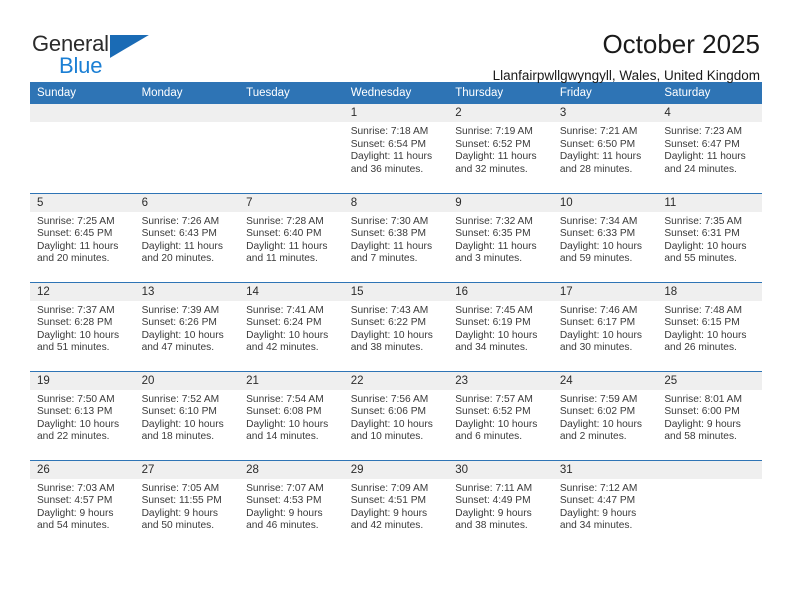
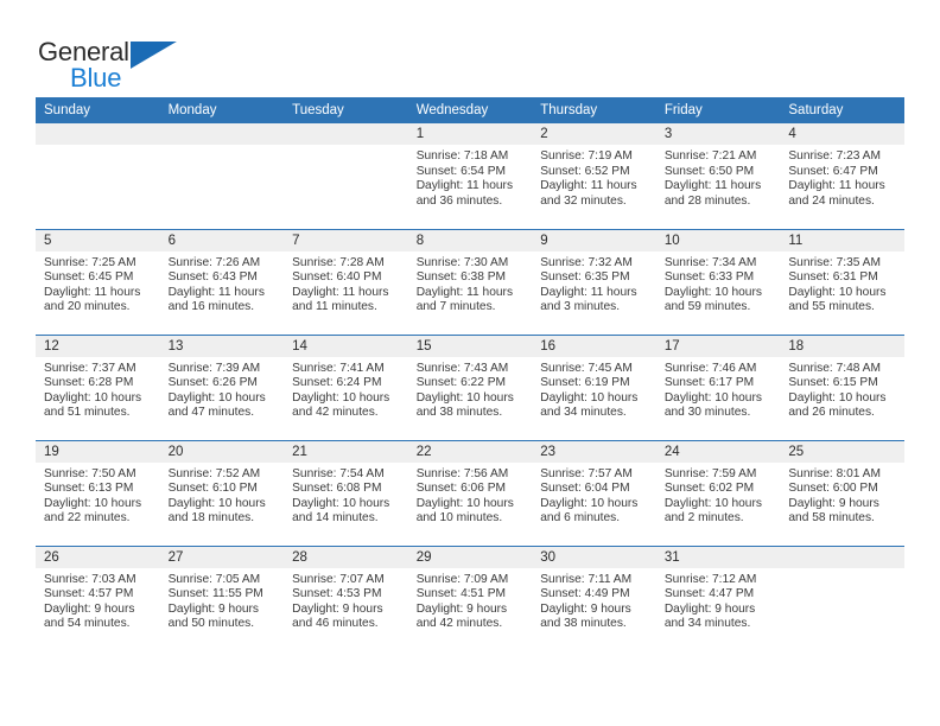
  General
  Blue
- October 2025
- Llanfairpwllgwyngyll, Wales, United Kingdom
  Sunday	Monday	Tuesday	Wednesday	Thursday	Friday	Saturday
  			1Sunrise: 7:18 AMSunset: 6:54 PMDaylight: 11 hoursand 36 minutes.	2Sunrise: 7:19 AMSunset: 6:52 PMDaylight: 11 hoursand 32 minutes.	3Sunrise: 7:21 AMSunset: 6:50 PMDaylight: 11 hoursand 28 minutes.	4Sunrise: 7:23 AMSunset: 6:47 PMDaylight: 11 hoursand 24 minutes.
- 5Sunrise: 7:25 AMSunset: 6:45 PMDaylight: 11 hoursand 20 minutes.	6Sunrise: 7:26 AMSunset: 6:43 PMDaylight: 11 hoursand 20 minutes.	7Sunrise: 7:28 AMSunset: 6:40 PMDaylight: 11 hoursand 11 minutes.	8Sunrise: 7:30 AMSunset: 6:38 PMDaylight: 11 hoursand 7 minutes.	9Sunrise: 7:32 AMSunset: 6:35 PMDaylight: 11 hoursand 3 minutes.	10Sunrise: 7:34 AMSunset: 6:33 PMDaylight: 10 hoursand 59 minutes.	11Sunrise: 7:35 AMSunset: 6:31 PMDaylight: 10 hoursand 55 minutes.
+ 5Sunrise: 7:25 AMSunset: 6:45 PMDaylight: 11 hoursand 20 minutes.	6Sunrise: 7:26 AMSunset: 6:43 PMDaylight: 11 hoursand 16 minutes.	7Sunrise: 7:28 AMSunset: 6:40 PMDaylight: 11 hoursand 11 minutes.	8Sunrise: 7:30 AMSunset: 6:38 PMDaylight: 11 hoursand 7 minutes.	9Sunrise: 7:32 AMSunset: 6:35 PMDaylight: 11 hoursand 3 minutes.	10Sunrise: 7:34 AMSunset: 6:33 PMDaylight: 10 hoursand 59 minutes.	11Sunrise: 7:35 AMSunset: 6:31 PMDaylight: 10 hoursand 55 minutes.
  12Sunrise: 7:37 AMSunset: 6:28 PMDaylight: 10 hoursand 51 minutes.	13Sunrise: 7:39 AMSunset: 6:26 PMDaylight: 10 hoursand 47 minutes.	14Sunrise: 7:41 AMSunset: 6:24 PMDaylight: 10 hoursand 42 minutes.	15Sunrise: 7:43 AMSunset: 6:22 PMDaylight: 10 hoursand 38 minutes.	16Sunrise: 7:45 AMSunset: 6:19 PMDaylight: 10 hoursand 34 minutes.	17Sunrise: 7:46 AMSunset: 6:17 PMDaylight: 10 hoursand 30 minutes.	18Sunrise: 7:48 AMSunset: 6:15 PMDaylight: 10 hoursand 26 minutes.
- 19Sunrise: 7:50 AMSunset: 6:13 PMDaylight: 10 hoursand 22 minutes.	20Sunrise: 7:52 AMSunset: 6:10 PMDaylight: 10 hoursand 18 minutes.	21Sunrise: 7:54 AMSunset: 6:08 PMDaylight: 10 hoursand 14 minutes.	22Sunrise: 7:56 AMSunset: 6:06 PMDaylight: 10 hoursand 10 minutes.	23Sunrise: 7:57 AMSunset: 6:52 PMDaylight: 10 hoursand 6 minutes.	24Sunrise: 7:59 AMSunset: 6:02 PMDaylight: 10 hoursand 2 minutes.	25Sunrise: 8:01 AMSunset: 6:00 PMDaylight: 9 hoursand 58 minutes.
+ 19Sunrise: 7:50 AMSunset: 6:13 PMDaylight: 10 hoursand 22 minutes.	20Sunrise: 7:52 AMSunset: 6:10 PMDaylight: 10 hoursand 18 minutes.	21Sunrise: 7:54 AMSunset: 6:08 PMDaylight: 10 hoursand 14 minutes.	22Sunrise: 7:56 AMSunset: 6:06 PMDaylight: 10 hoursand 10 minutes.	23Sunrise: 7:57 AMSunset: 6:04 PMDaylight: 10 hoursand 6 minutes.	24Sunrise: 7:59 AMSunset: 6:02 PMDaylight: 10 hoursand 2 minutes.	25Sunrise: 8:01 AMSunset: 6:00 PMDaylight: 9 hoursand 58 minutes.
  26Sunrise: 7:03 AMSunset: 4:57 PMDaylight: 9 hoursand 54 minutes.	27Sunrise: 7:05 AMSunset: 11:55 PMDaylight: 9 hoursand 50 minutes.	28Sunrise: 7:07 AMSunset: 4:53 PMDaylight: 9 hoursand 46 minutes.	29Sunrise: 7:09 AMSunset: 4:51 PMDaylight: 9 hoursand 42 minutes.	30Sunrise: 7:11 AMSunset: 4:49 PMDaylight: 9 hoursand 38 minutes.	31Sunrise: 7:12 AMSunset: 4:47 PMDaylight: 9 hoursand 34 minutes.
